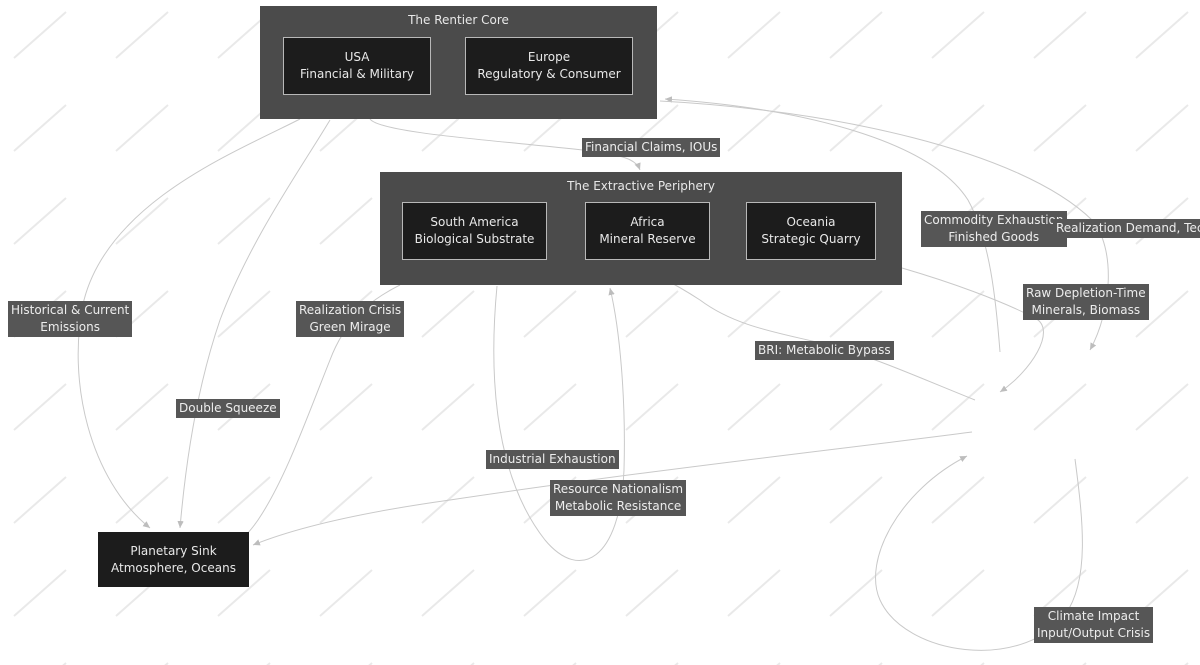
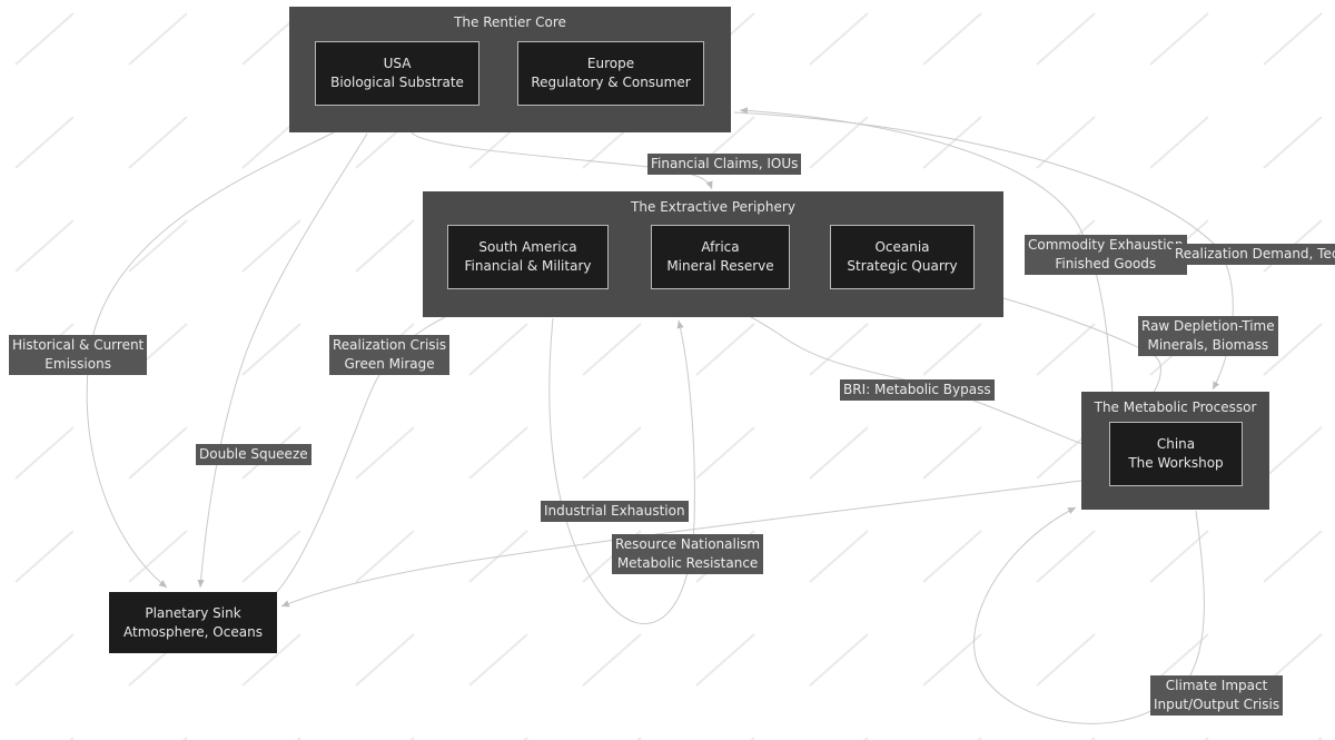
  The Rentier Core
  USA
- Financial & Military
+ Biological Substrate
  Europe
  Regulatory & Consumer
  The Extractive Periphery
  South America
- Biological Substrate
+ Financial & Military
  Africa
  Mineral Reserve
  Oceania
  Strategic Quarry
+ The Metabolic Processor
+ China
+ The Workshop
  Planetary Sink
  Atmosphere, Oceans
  Financial Claims, IOUs
  Commodity Exhausti
  Finished Goods
  Realization Demand, Te
  Raw Depletion-Time
  Minerals, Biomass
  Historical & Current
  Emissions
  Realization Crisis
  Green Mirage
  BRI: Metabolic Bypass
  Double Squeeze
  Industrial Exhaustion
  Resource Nationalism
  Metabolic Resistance
  Climate Impact
  Input/Output Crisis
